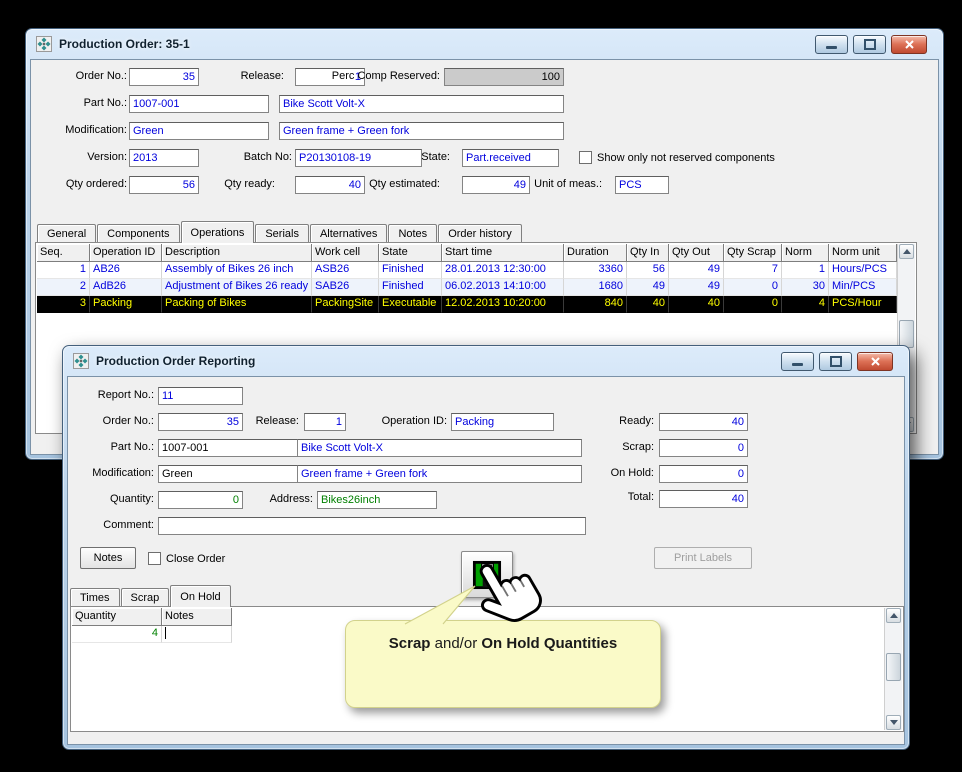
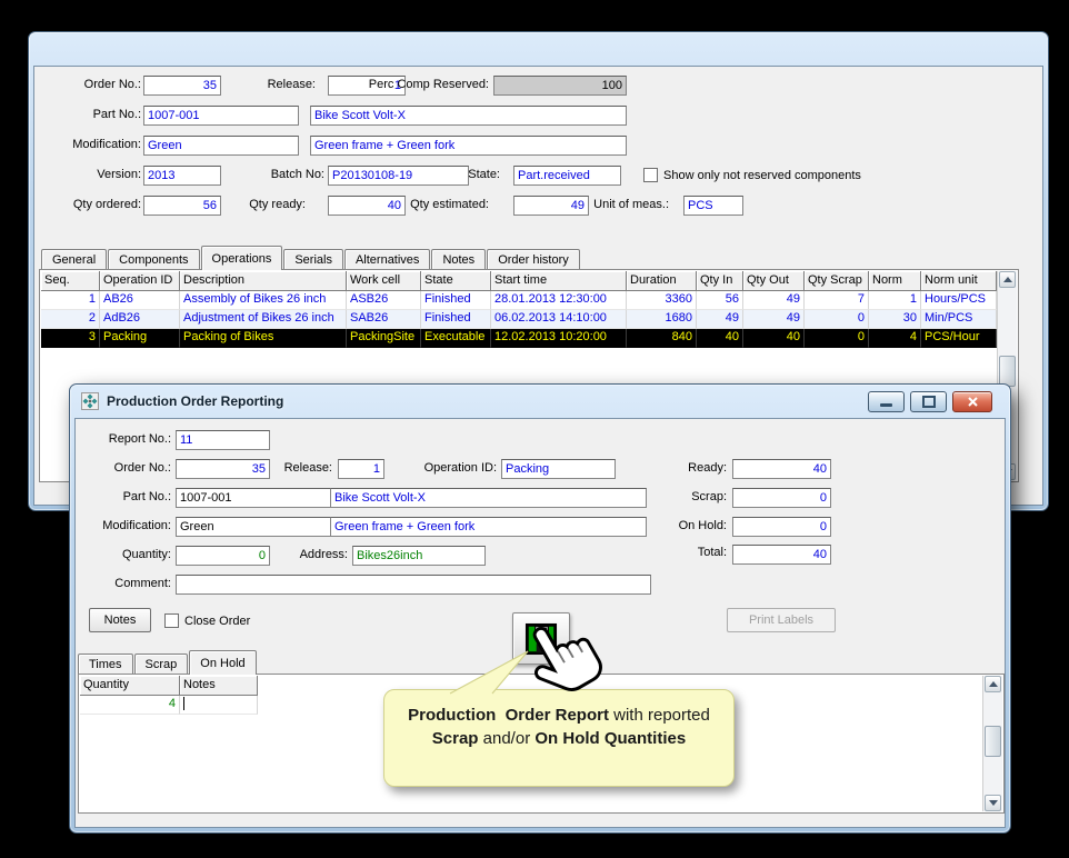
- Production Order: 35-1
  Order No.:
  35
  Release:
  1
  Perc Comp Reserved:
  100
  Part No.:
  1007-001
  Bike Scott Volt-X
  Modification:
  Green
  Green frame + Green fork
  Version:
  2013
  Batch No:
  P20130108-19
  State:
  Part.received
  Show only not reserved components
  Qty ordered:
  56
  Qty ready:
  40
  Qty estimated:
  49
  Unit of meas.:
  PCS
  General
  Components
  Operations
  Serials
  Alternatives
  Notes
  Order history
  Seq.
  Operation ID
  Description
  Work cell
  State
  Start time
  Duration
  Qty In
  Qty Out
  Qty Scrap
  Norm
  Norm unit
  1
  AB26
  Assembly of Bikes 26 inch
  ASB26
  Finished
  28.01.2013 12:30:00
  3360
  56
  49
  7
  1
  Hours/PCS
  2
  AdB26
- Adjustment of Bikes 26 ready
+ Adjustment of Bikes 26 inch
  SAB26
  Finished
  06.02.2013 14:10:00
  1680
  49
  49
  0
  30
  Min/PCS
  3
  Packing
  Packing of Bikes
  PackingSite
  Executable
  12.02.2013 10:20:00
  840
  40
  40
  0
  4
  PCS/Hour
  Production Order Reporting
  Report No.:
  11
  Order No.:
  35
  Release:
  1
  Operation ID:
  Packing
  Ready:
  40
  Part No.:
  1007-001
  Bike Scott Volt-X
  Scrap:
  0
  Modification:
  Green
  Green frame + Green fork
  On Hold:
  0
  Quantity:
  0
  Address:
  Bikes26inch
  Total:
  40
  Comment:
  Notes
  Close Order
  Print Labels
  Times
  Scrap
  On Hold
  Quantity
  Notes
  4
+ Production Order Report with reported
  Scrap and/or On Hold Quantities
